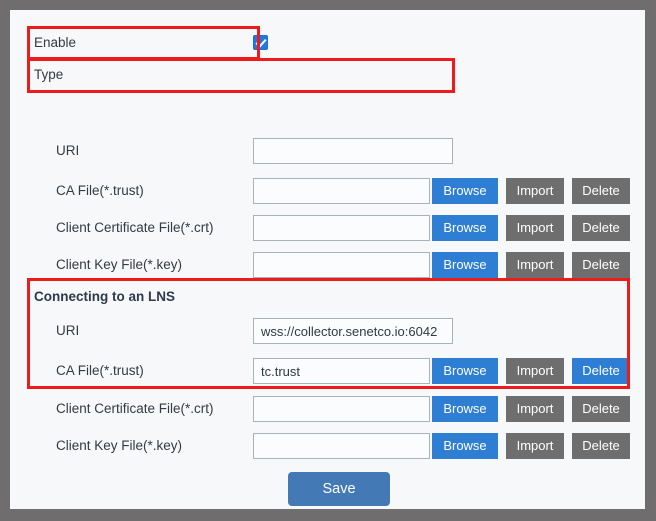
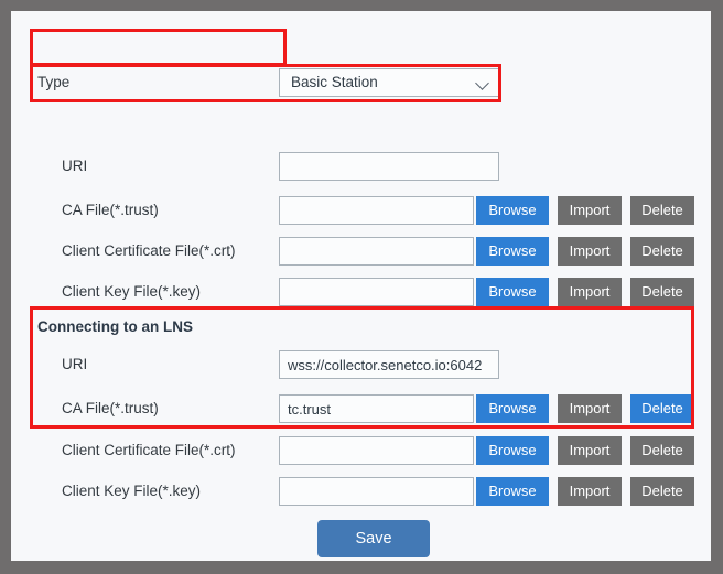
- Enable
  Type
+ Basic Station
  URI
  CA File(*.trust)
  Browse
  Import
  Delete
  Client Certificate File(*.crt)
  Browse
  Import
  Delete
  Client Key File(*.key)
  Browse
  Import
  Delete
  Connecting to an LNS
  URI
  wss://collector.senetco.io:6042
  CA File(*.trust)
  tc.trust
  Browse
  Import
  Delete
  Client Certificate File(*.crt)
  Browse
  Import
  Delete
  Client Key File(*.key)
  Browse
  Import
  Delete
  Save
